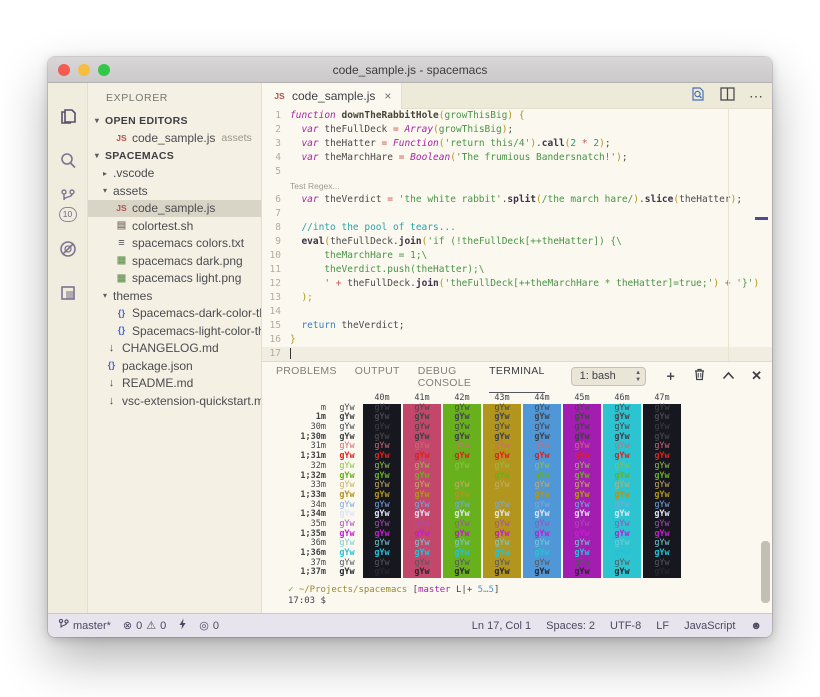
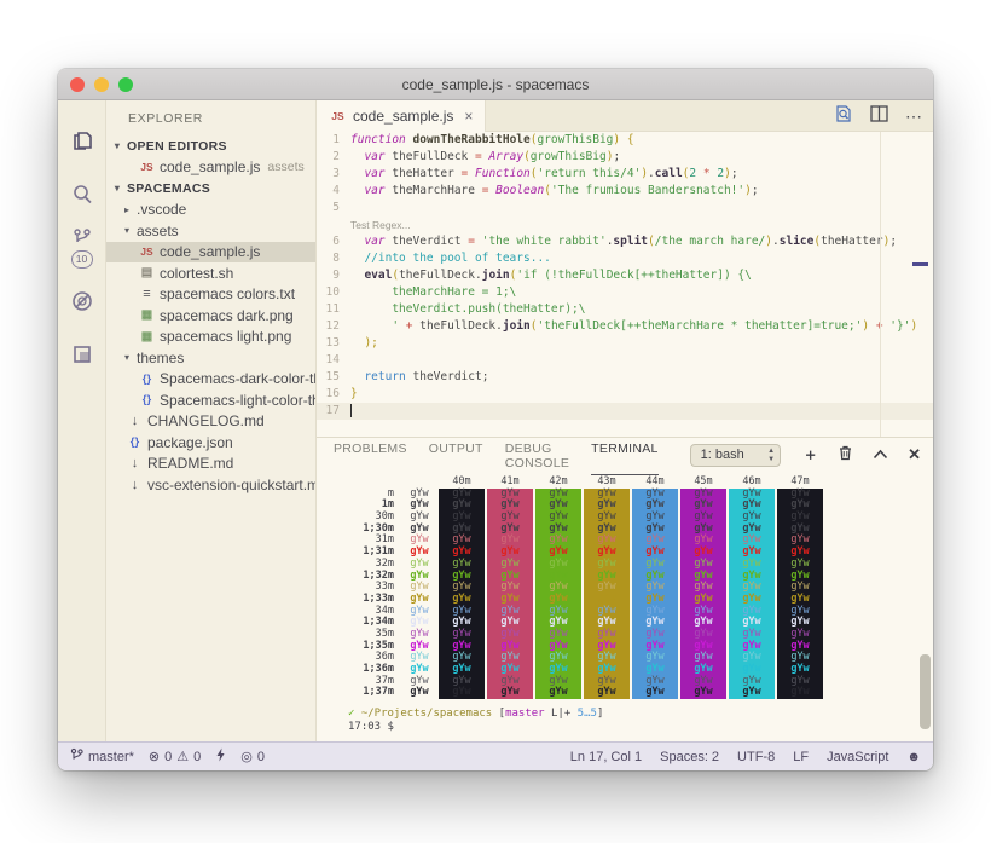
  code_sample.js - spacemacs
  10
  EXPLORER
  ▾
  OPEN EDITORS
  JS
  code_sample.js
  assets
  ▾
  SPACEMACS
  ▸
  .vscode
  ▾
  assets
  JS
  code_sample.js
  ▤
  colortest.sh
  ≡
  spacemacs colors.txt
  ▦
  spacemacs dark.png
  ▦
  spacemacs light.png
  ▾
  themes
  {}
  Spacemacs-dark-color-t
  {}
  Spacemacs-light-color-t
  ↓
  CHANGELOG.md
  {}
  package.json
  ↓
  README.md
  ↓
  vsc-extension-quickstart.m
  JS
  code_sample.js
  ×
  ⋯
  1
  function downTheRabbitHole(growThisBig) {
  2
  var theFullDeck = Array(growThisBig);
  3
  var theHatter = Function('return this/4').call(2 * 2);
  4
  var theMarchHare = Boolean('The frumious Bandersnatch!');
  5
  Test Regex...
  6
  var theVerdict = 'the white rabbit'.split(/the march hare/).slice(theHatte );
- 7
  8
  //into the pool of tears...
  9
  eval(theFullDeck.join('if (!theFullDeck[++theHatter]) {\
  10
  theMarchHare = 1;\
  11
  theVerdict.push(theHatter);\
  12
  ' + theFullDeck.join('theFullDeck[++theMarchHare * theHatter]=true;') '}')
  13
  );
  14
  15
  return theVerdict;
  16
  }
  17
  PROBLEMS
  OUTPUT
  DEBUG CONSOLE
  TERMINAL
  1: bash
  ＋
  ✕
  40m 41m 42m 43m 44m 45m 46m 47m
  m gYw gYw gYw gYw gYw gYw gYw gYw gYw
  1m gYw gYw gYw gYw gYw gYw gYw gYw gYw
  30m gYw gYw gYw gYw gYw gYw gYw gYw gYw
  1;30m gYw gYw gYw gYw gYw gYw gYw gYw gYw
  31m gYw gYw gYw gYw gYw gYw gYw gYw gYw
  1;31m gYw gYw gYw gYw gYw gYw gYw gYw gYw
  32m gYw gYw gYw gYw gYw gYw gYw gYw gYw
  1;32m gYw gYw gYw gYw gYw gYw gYw gYw gYw
  33m gYw gYw gYw gYw gYw gYw gYw gYw gYw
  1;33m gYw gYw gYw gYw gYw gYw gYw gYw
  34m gYw gYw gYw gYw gYw gYw gYw gYw gYw
  1;34m gYw gYw gYw gYw gYw gYw gYw gYw gYw
  35m gYw gYw gYw gYw gYw gYw gYw gYw gYw
  1;35m gYw gYw gYw gYw gYw gYw gYw gYw gYw
  36m gYw gYw gYw gYw gYw gYw gYw gYw gYw
  1;36m gYw gYw gYw gYw gYw gYw gYw gYw gYw
  37m gYw gYw gYw gYw gYw gYw gYw gYw gYw
  1;37m gYw gYw gYw gYw gYw gYw gYw
  ✓ ~/Projects/spacemacs [master L|+ 5…5]
  17:03 $
  master*
  ⊗
  0
  ⚠
  0
  ◎
  0
  Ln 17, Col 1
  Spaces: 2
  UTF-8
  LF
  JavaScript
  ☻
